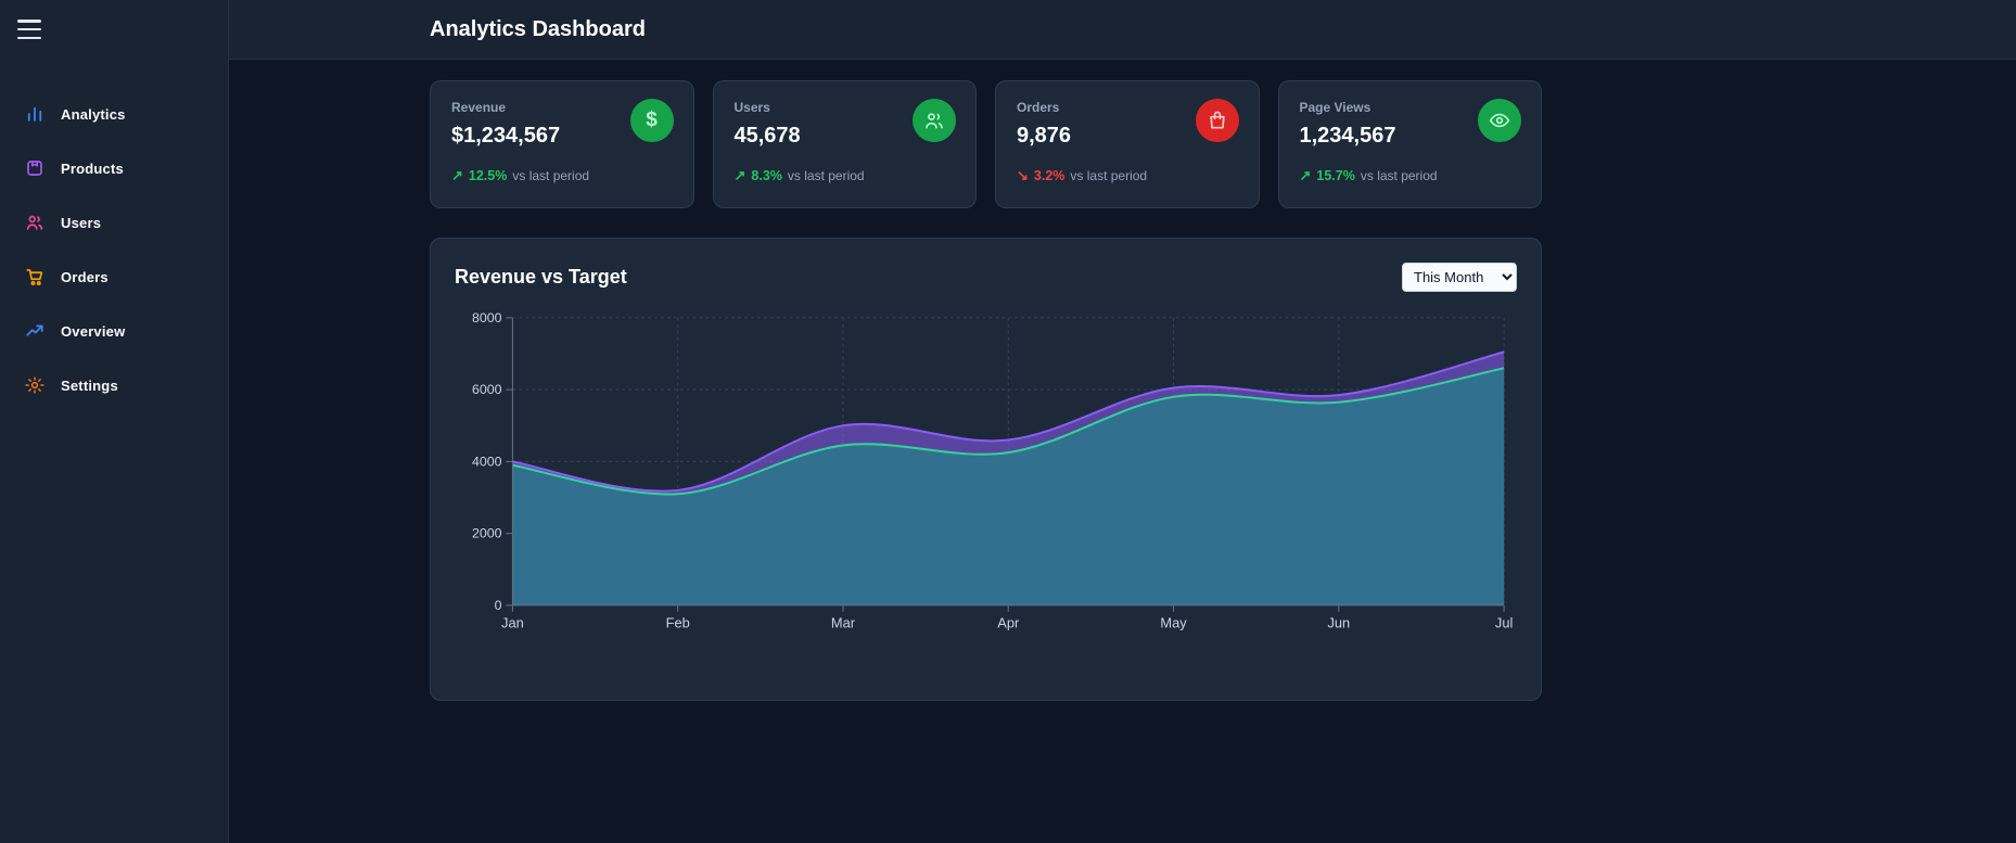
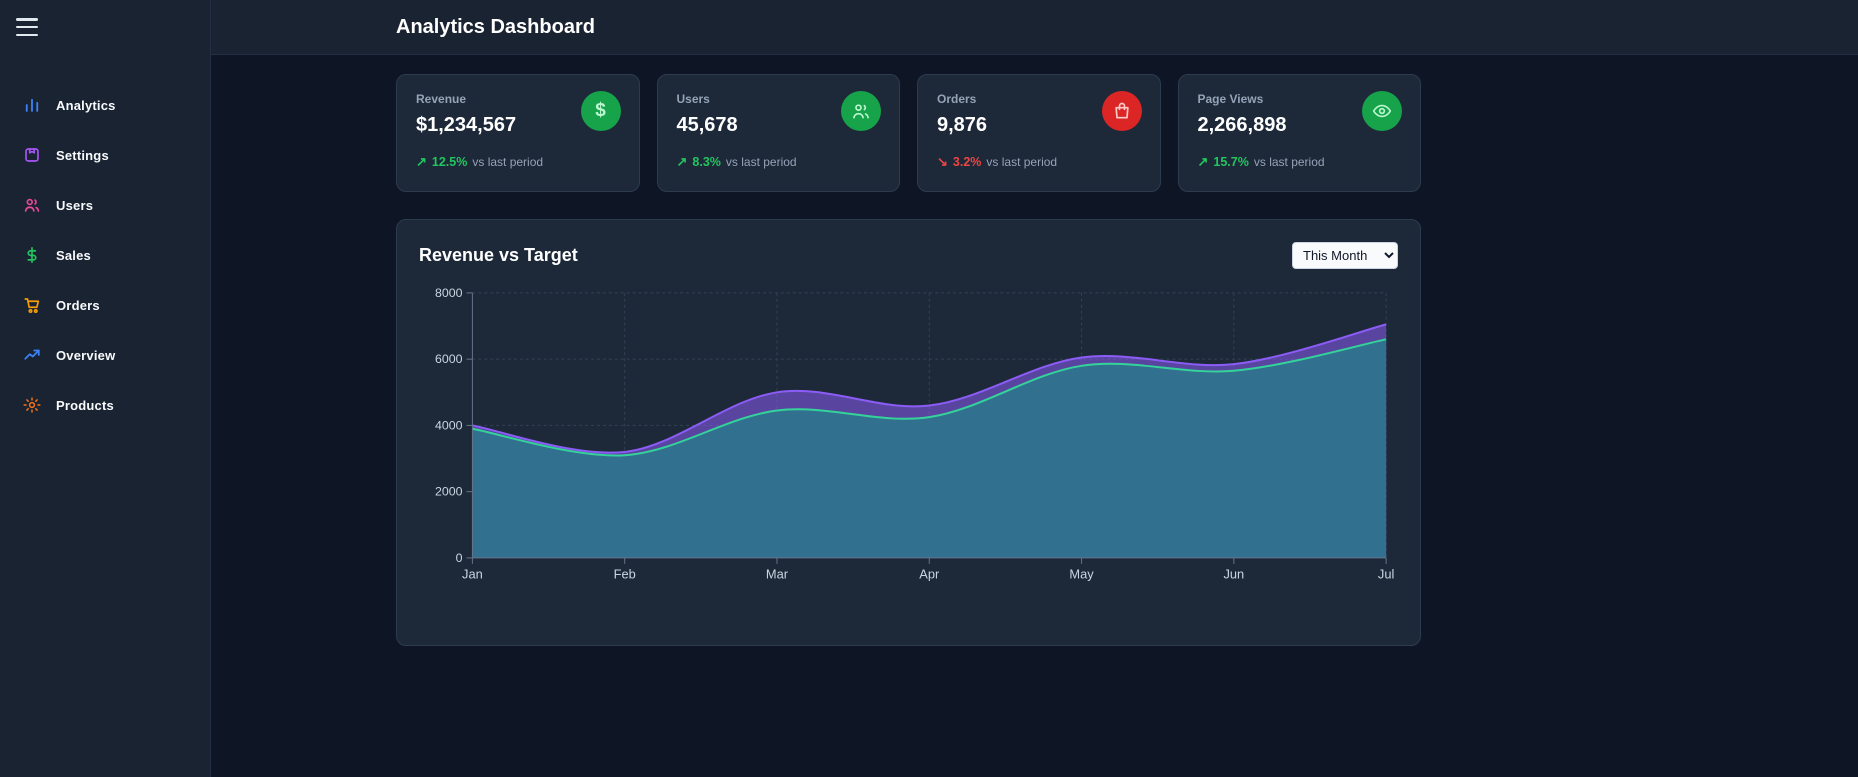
  Analytics
- Products
+ Settings
  Users
+ Sales
  Orders
  Overview
- Settings
+ Products
  Analytics Dashboard
  Revenue
  $1,234,567
  $
  ↗
  12.5%
  vs last period
  Users
  45,678
  ↗
  8.3%
  vs last period
  Orders
  9,876
  ↘
  3.2%
  vs last period
  Page Views
- 1,234,567
+ 2,266,898
  ↗
  15.7%
  vs last period
  Revenue vs Target
  This Month
  0
  2000
  4000
  6000
  8000
  Jan
  Feb
  Mar
  Apr
  May
  Jun
  Jul
